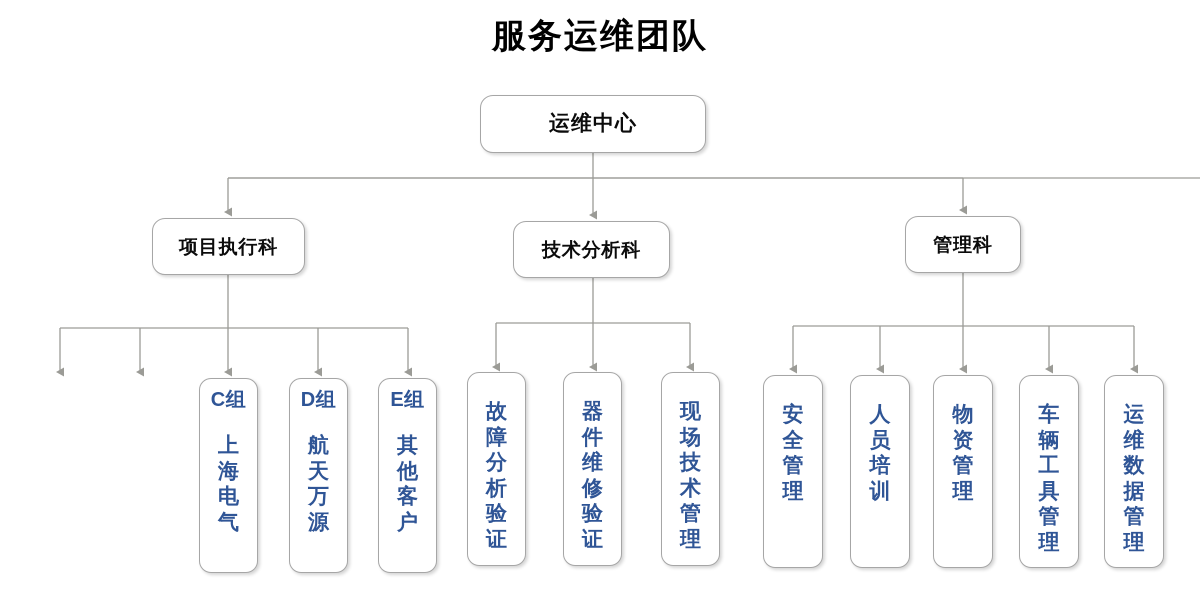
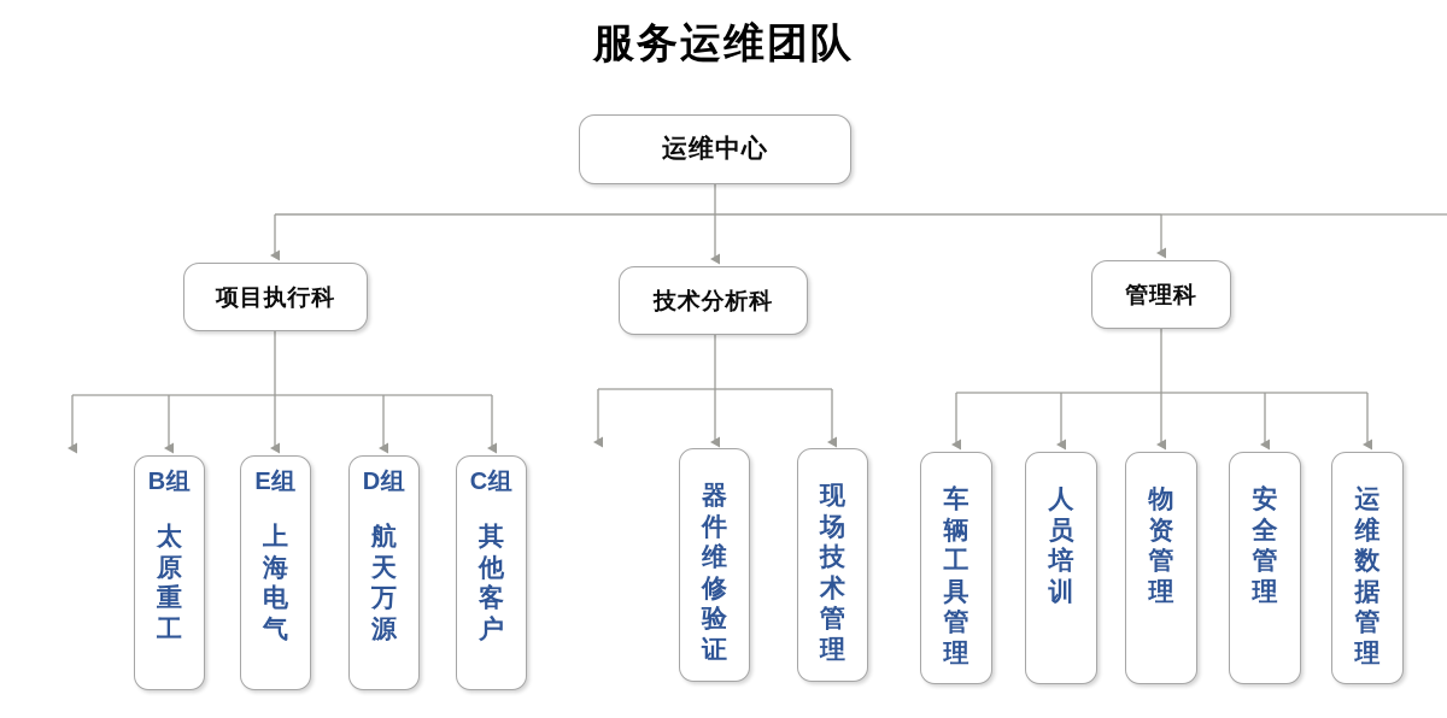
  服务运维团队
  运维中心
  项目执行科
  技术分析科
  管理科
+ B组
+ 太原重工
- C组
+ E组
  上海电气
  D组
  航天万源
- E组
+ C组
  其他客户
- 故障分析验证
  器件维修验证
  现场技术管理
- 安全管理
+ 车辆工具管理
  人员培训
  物资管理
- 车辆工具管理
+ 安全管理
  运维数据管理
